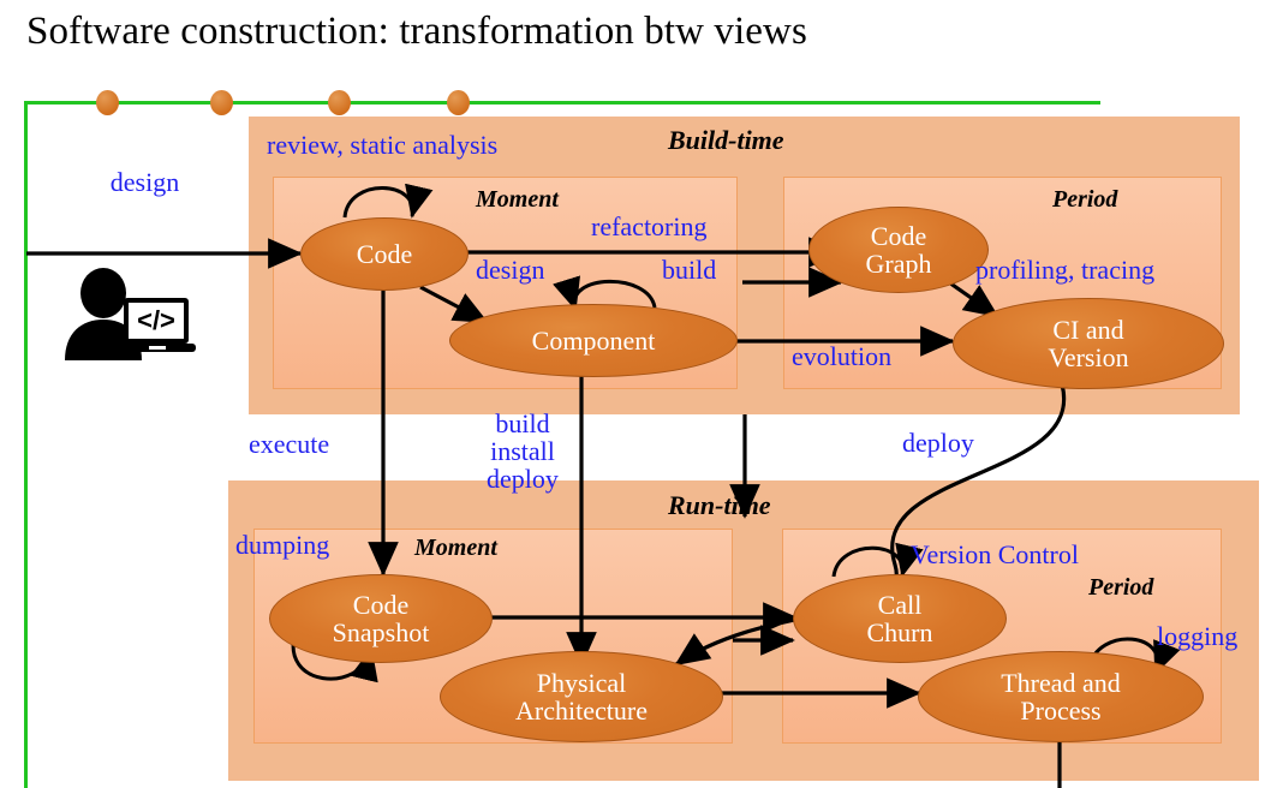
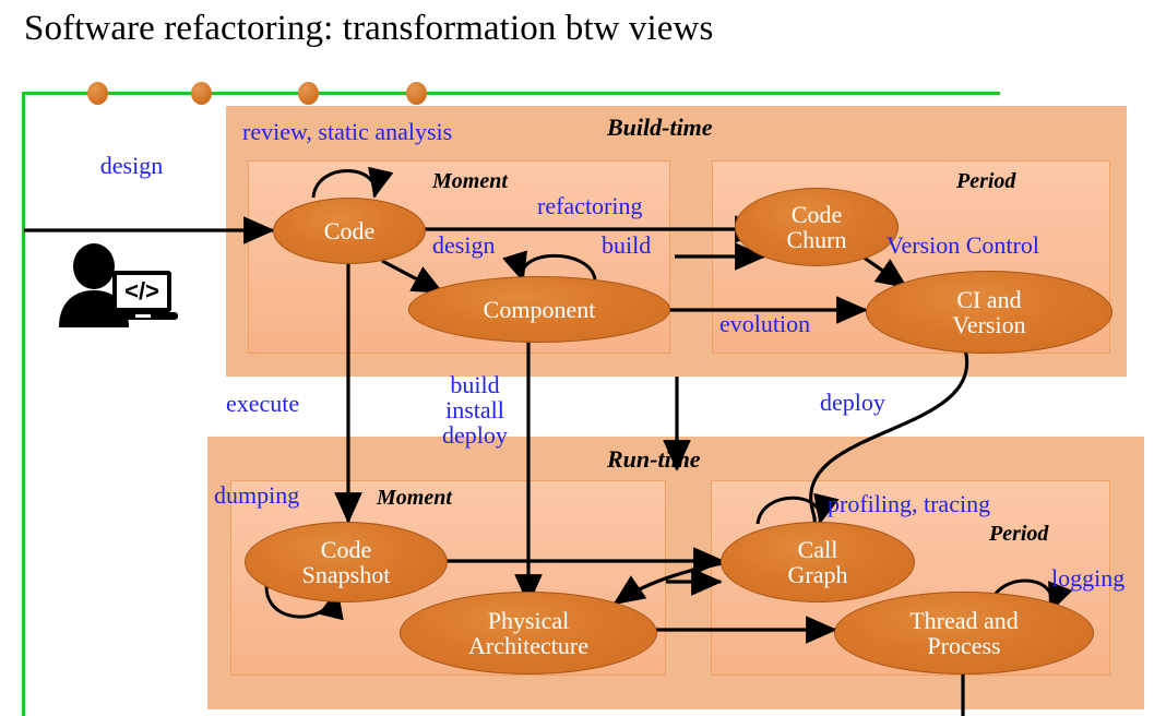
- Software construction: transformation btw views
+ Software refactoring: transformation btw views
  Build-time
  Moment
  Period
  Run-time
  Moment
  Period
  Code
  Component
  Code
- Graph
+ Churn
  CI and
  Version
  Code
  Snapshot
  Physical
  Architecture
  Call
- Churn
+ Graph
  Thread and
  Process
  design
  review, static analysis
  refactoring
  design
  build
- profiling, tracing
+ Version Control
  evolution
  execute
  build
  install
  deploy
  deploy
  dumping
- Version Control
+ profiling, tracing
  logging
  </>
